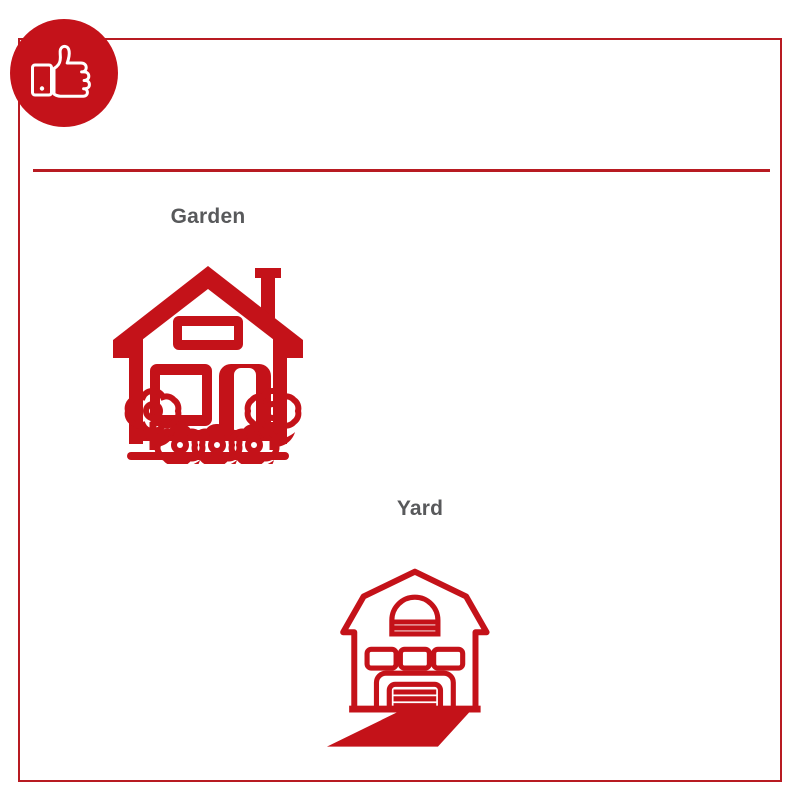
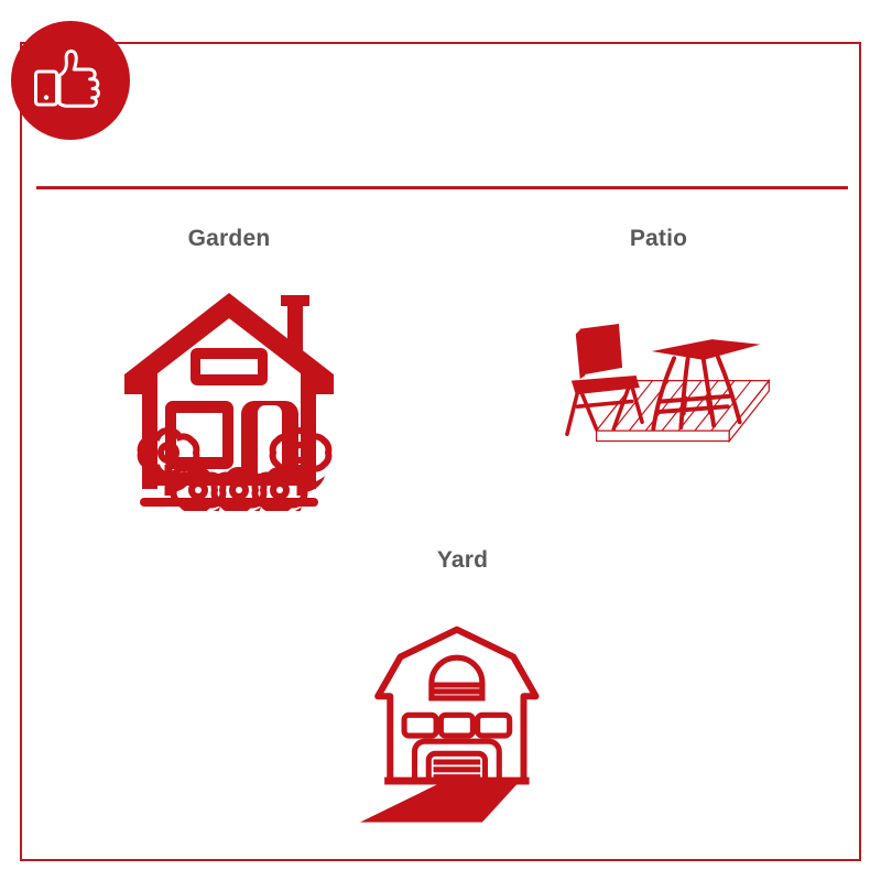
  Garden
+ Patio
  Yard
